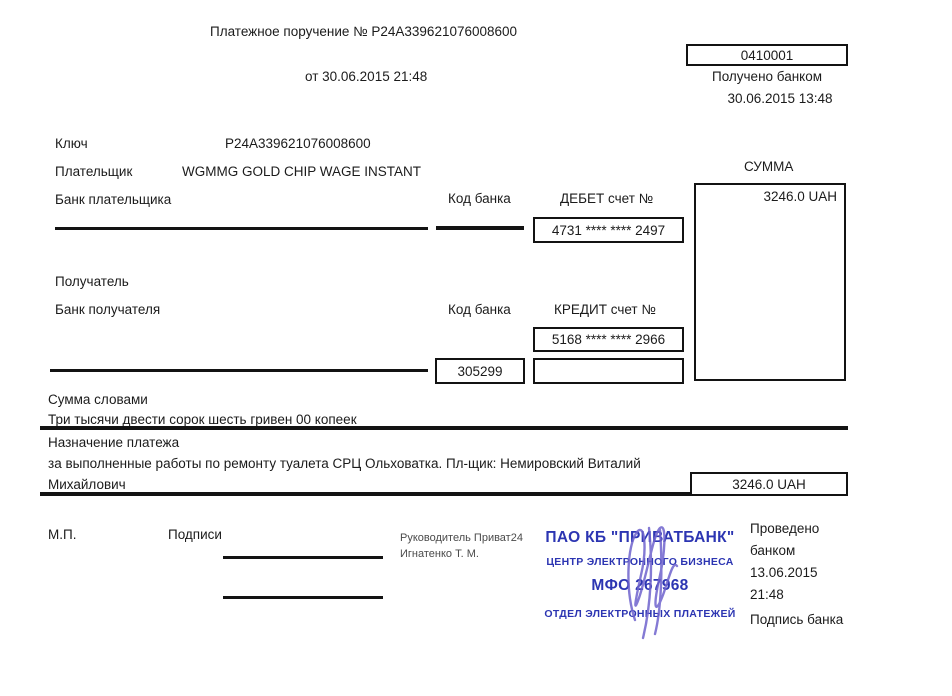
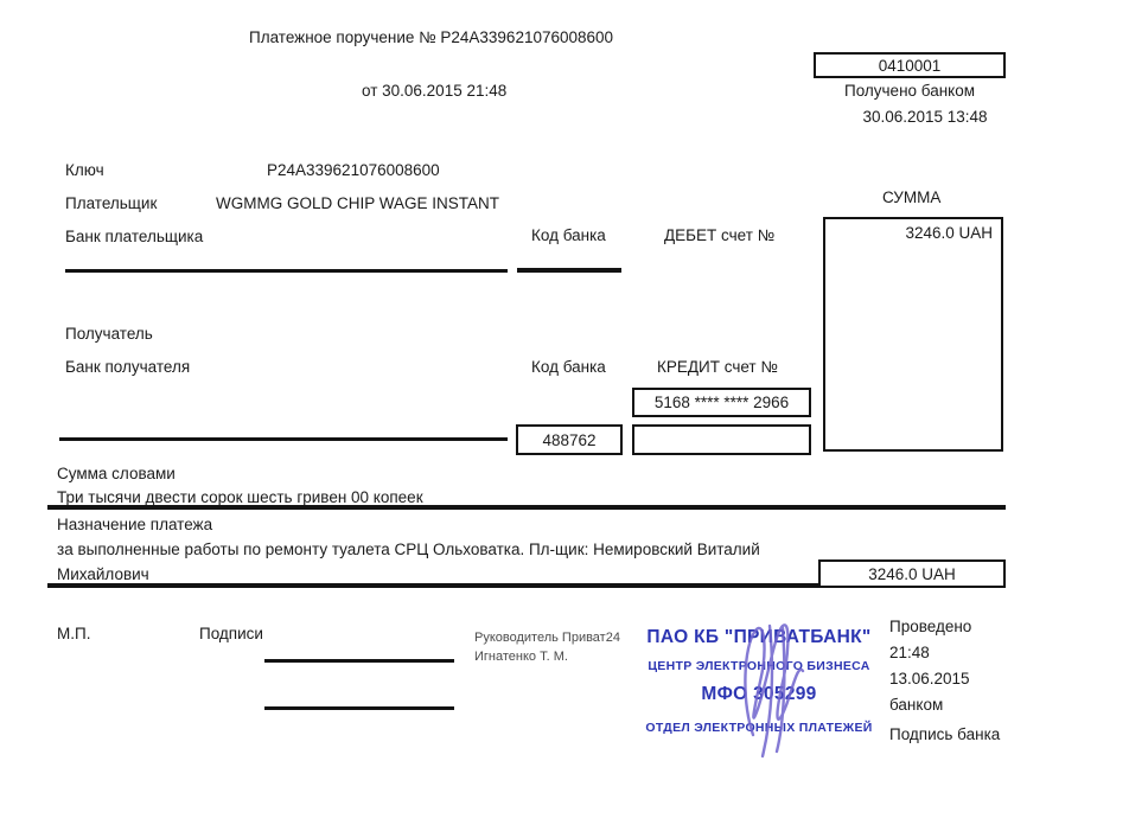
  Платежное поручение № P24A339621076008600
  от 30.06.2015 21:48
  0410001
  Получено банком
  30.06.2015 13:48
  Ключ
  P24A339621076008600
  Плательщик
  WGMMG GOLD CHIP WAGE INSTANT
  Банк плательщика
  Код банка
  ДЕБЕТ счет №
  СУММА
- 4731 **** **** 2497
  3246.0 UAH
  Получатель
  Банк получателя
  Код банка
  КРЕДИТ счет №
  5168 **** **** 2966
- 305299
+ 488762
  Сумма словами
  Три тысячи двести сорок шесть гривен 00 копеек
  Назначение платежа
  за выполненные работы по ремонту туалета СРЦ Ольховатка. Пл-щик: Немировский Виталий
  Михайлович
  3246.0 UAH
  М.П.
  Подписи
  Руководитель Приват24
  Игнатенко Т. М.
  ПАО КБ "ПРИВАТБАНК"
  ЦЕНТР ЭЛЕКТРОННОГО БИЗНЕСА
- МФО 267968
+ МФО 305299
  ОТДЕЛ ЭЛЕКТРОННЫХ ПЛАТЕЖЕЙ
  Проведено
- банком
+ 21:48
  13.06.2015
- 21:48
+ банком
  Подпись банка
